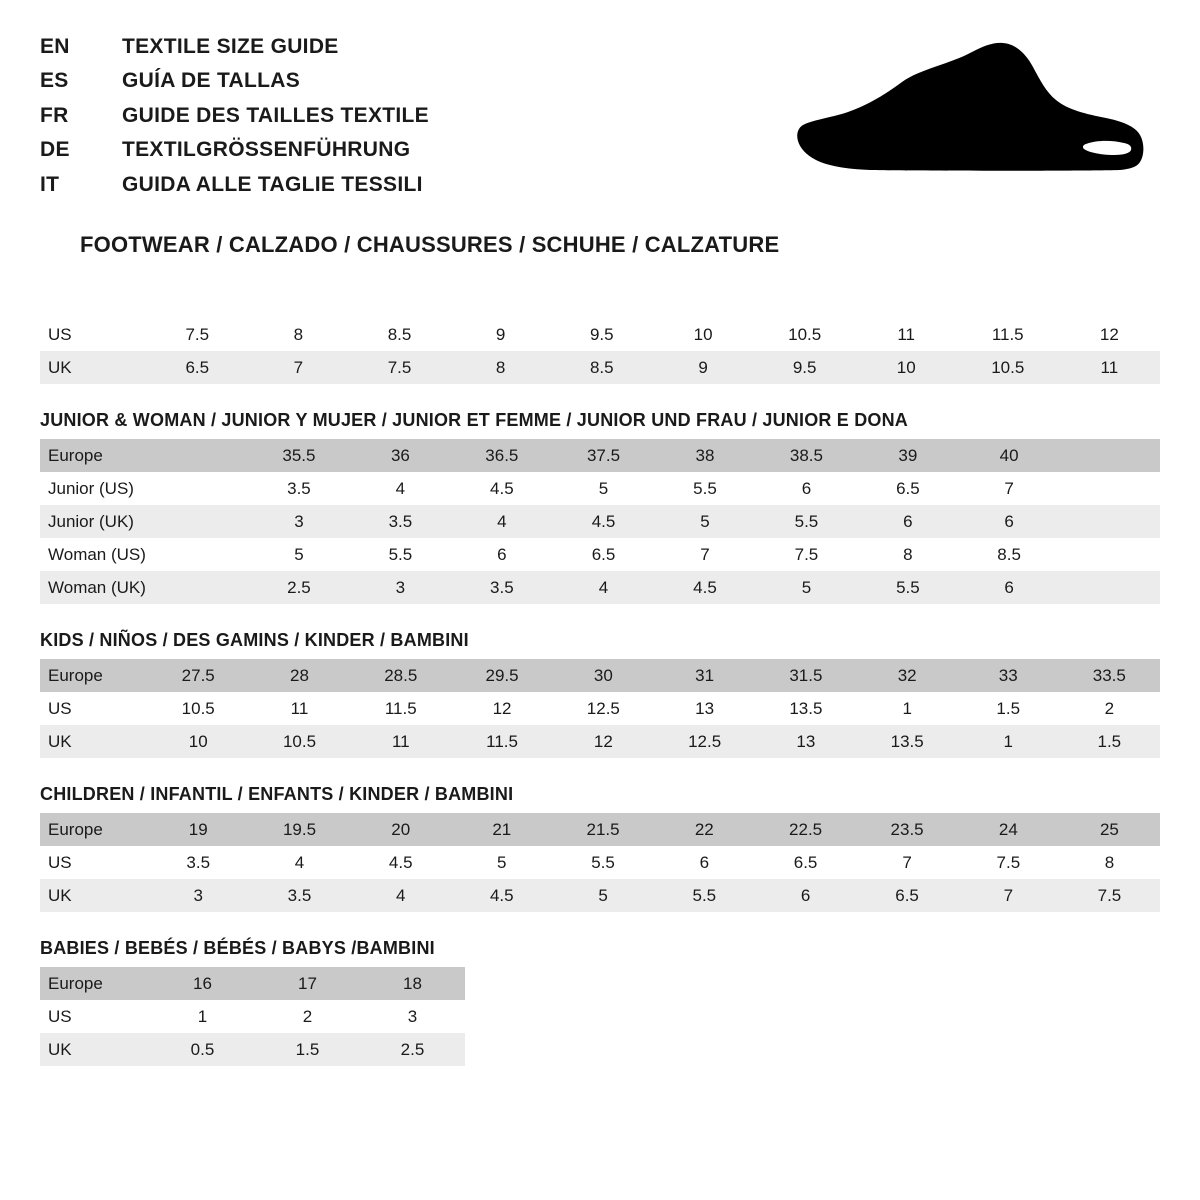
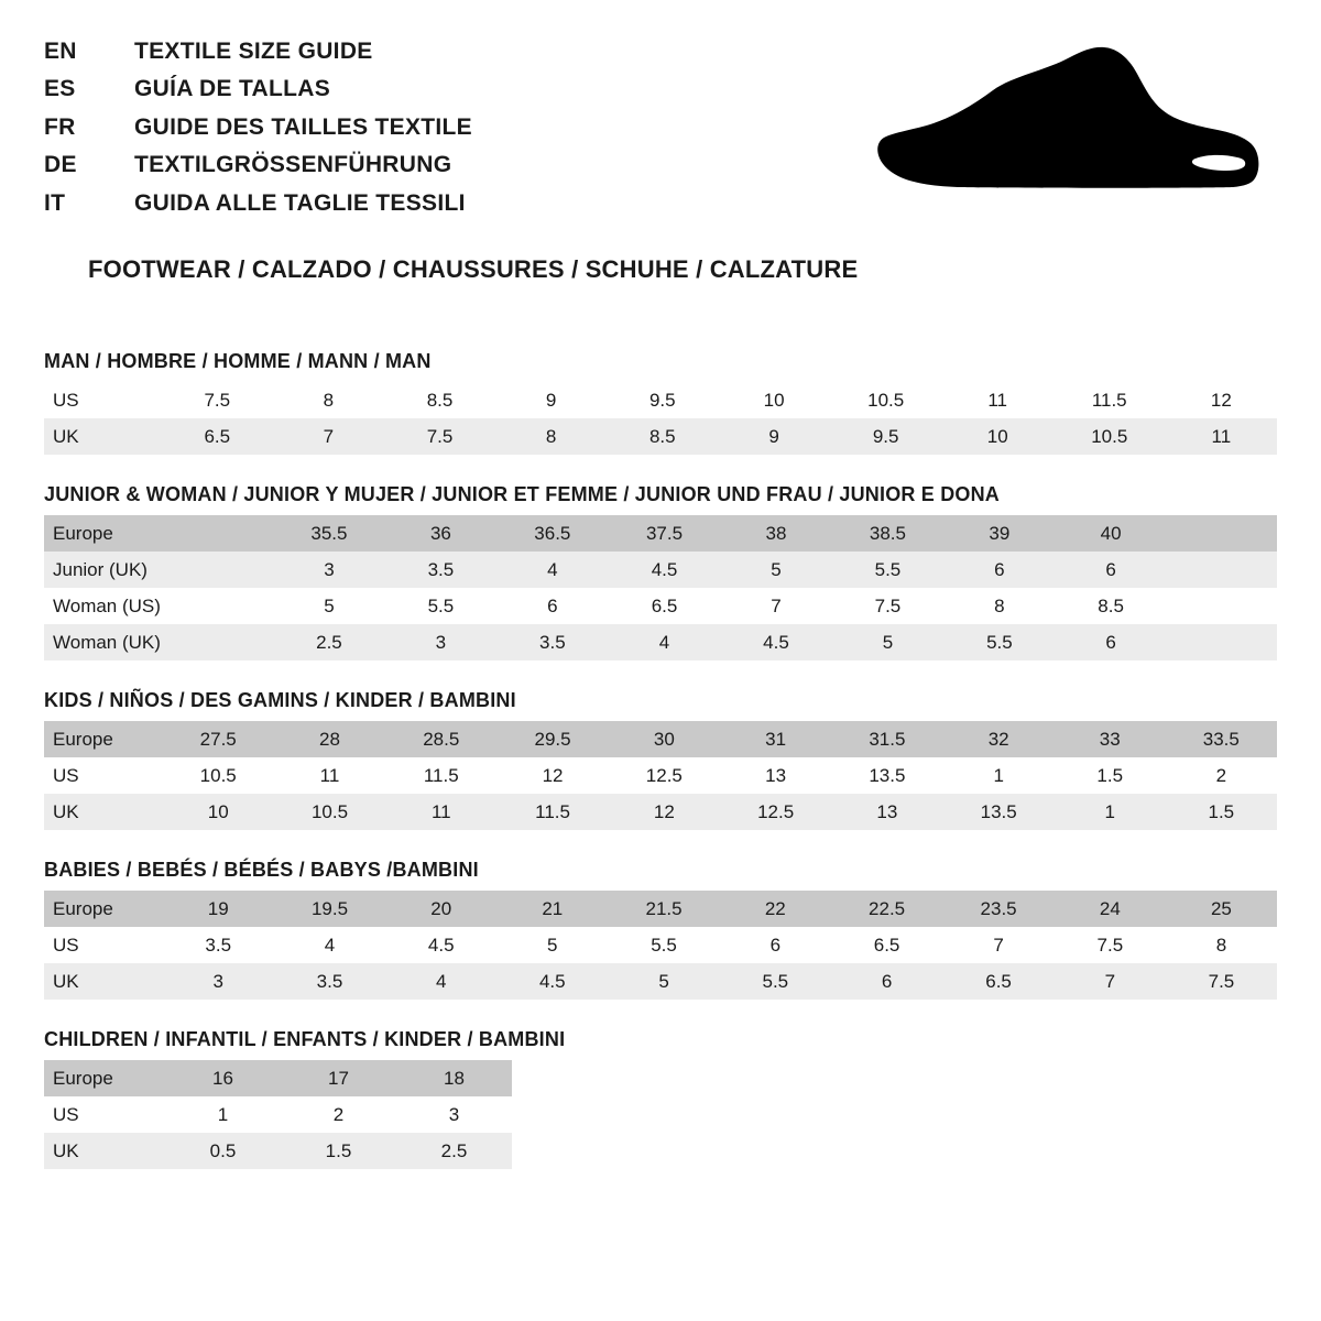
  EN	TEXTILE SIZE GUIDE
  ES	GUÍA DE TALLAS
  FR	GUIDE DES TAILLES TEXTILE
  DE	TEXTILGRÖSSENFÜHRUNG
  IT	GUIDA ALLE TAGLIE TESSILI
  FOOTWEAR / CALZADO / CHAUSSURES / SCHUHE / CALZATURE
+ MAN / HOMBRE / HOMME / MANN / MAN
  US	7.5	8	8.5	9	9.5	10	10.5	11	11.5	12
  UK	6.5	7	7.5	8	8.5	9	9.5	10	10.5	11
  JUNIOR & WOMAN / JUNIOR Y MUJER / JUNIOR ET FEMME / JUNIOR UND FRAU / JUNIOR E DONA
  Europe		35.5	36	36.5	37.5	38	38.5	39	40
- Junior (US)		3.5	4	4.5	5	5.5	6	6.5	7
  Junior (UK)		3	3.5	4	4.5	5	5.5	6	6
  Woman (US)		5	5.5	6	6.5	7	7.5	8	8.5
  Woman (UK)		2.5	3	3.5	4	4.5	5	5.5	6
  KIDS / NIÑOS / DES GAMINS / KINDER / BAMBINI
  Europe	27.5	28	28.5	29.5	30	31	31.5	32	33	33.5
  US	10.5	11	11.5	12	12.5	13	13.5	1	1.5	2
  UK	10	10.5	11	11.5	12	12.5	13	13.5	1	1.5
- CHILDREN / INFANTIL / ENFANTS / KINDER / BAMBINI
+ BABIES / BEBÉS / BÉBÉS / BABYS /BAMBINI
  Europe	19	19.5	20	21	21.5	22	22.5	23.5	24	25
  US	3.5	4	4.5	5	5.5	6	6.5	7	7.5	8
  UK	3	3.5	4	4.5	5	5.5	6	6.5	7	7.5
- BABIES / BEBÉS / BÉBÉS / BABYS /BAMBINI
+ CHILDREN / INFANTIL / ENFANTS / KINDER / BAMBINI
  Europe	16	17	18
  US	1	2	3
  UK	0.5	1.5	2.5
